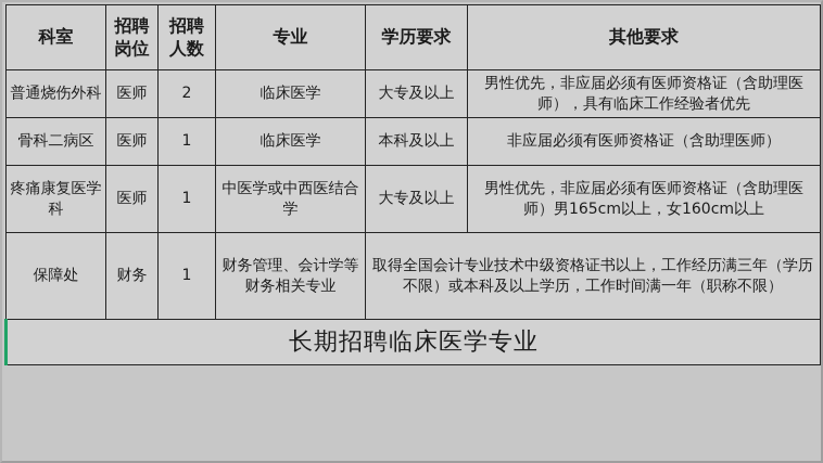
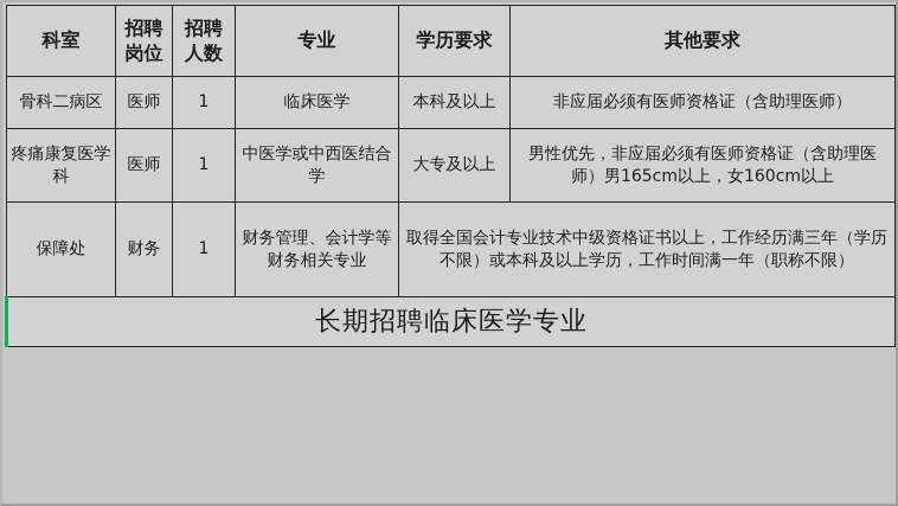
  科室	招聘岗位	招聘人数	专业	学历要求	其他要求
- 普通烧伤外科	医师	2	临床医学	大专及以上	男性优先，非应届必须有医师资格证（含助理医师），具有临床工作经验者优先
  骨科二病区	医师	1	临床医学	本科及以上	非应届必须有医师资格证（含助理医师）
  疼痛康复医学科	医师	1	中医学或中西医结合学	大专及以上	男性优先，非应届必须有医师资格证（含助理医师）男165cm以上，女160cm以上
  保障处	财务	1	财务管理、会计学等财务相关专业	取得全国会计专业技术中级资格证书以上，工作经历满三年（学历不限）或本科及以上学历，工作时间满一年（职称不限）
  长期招聘临床医学专业
